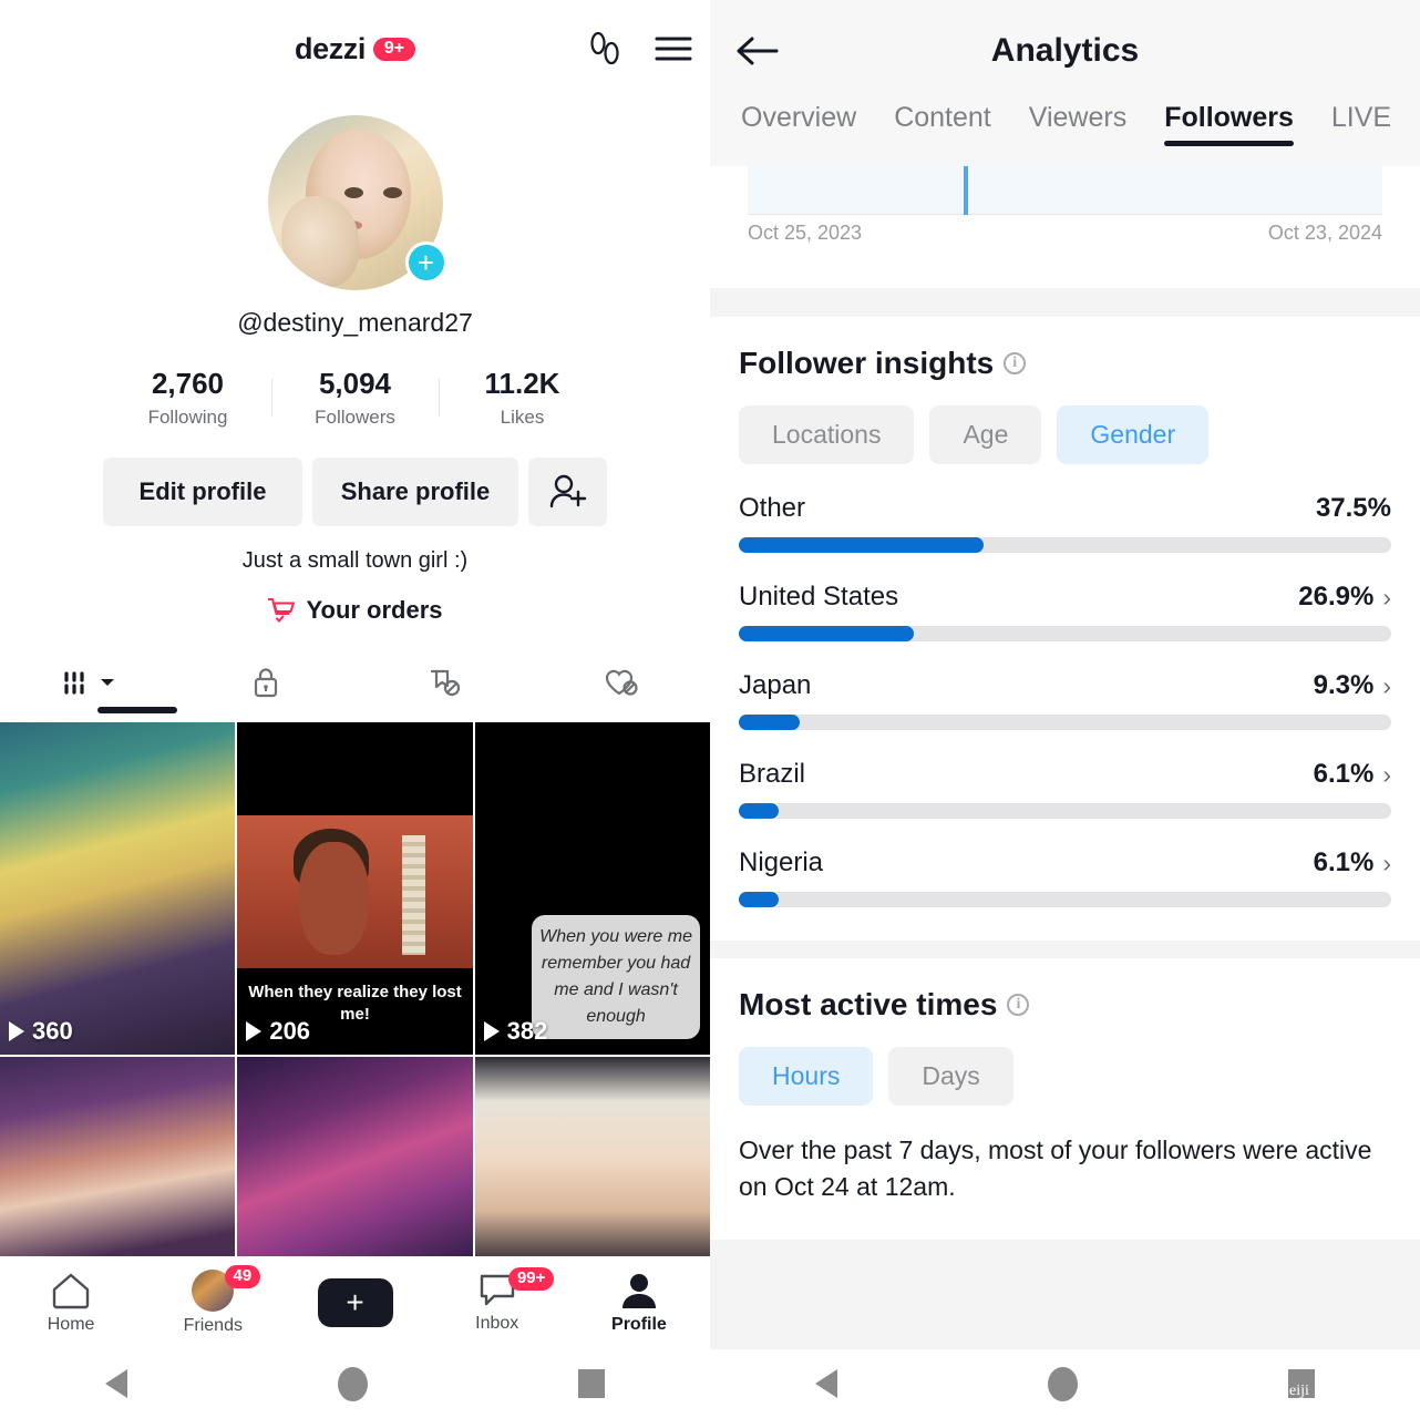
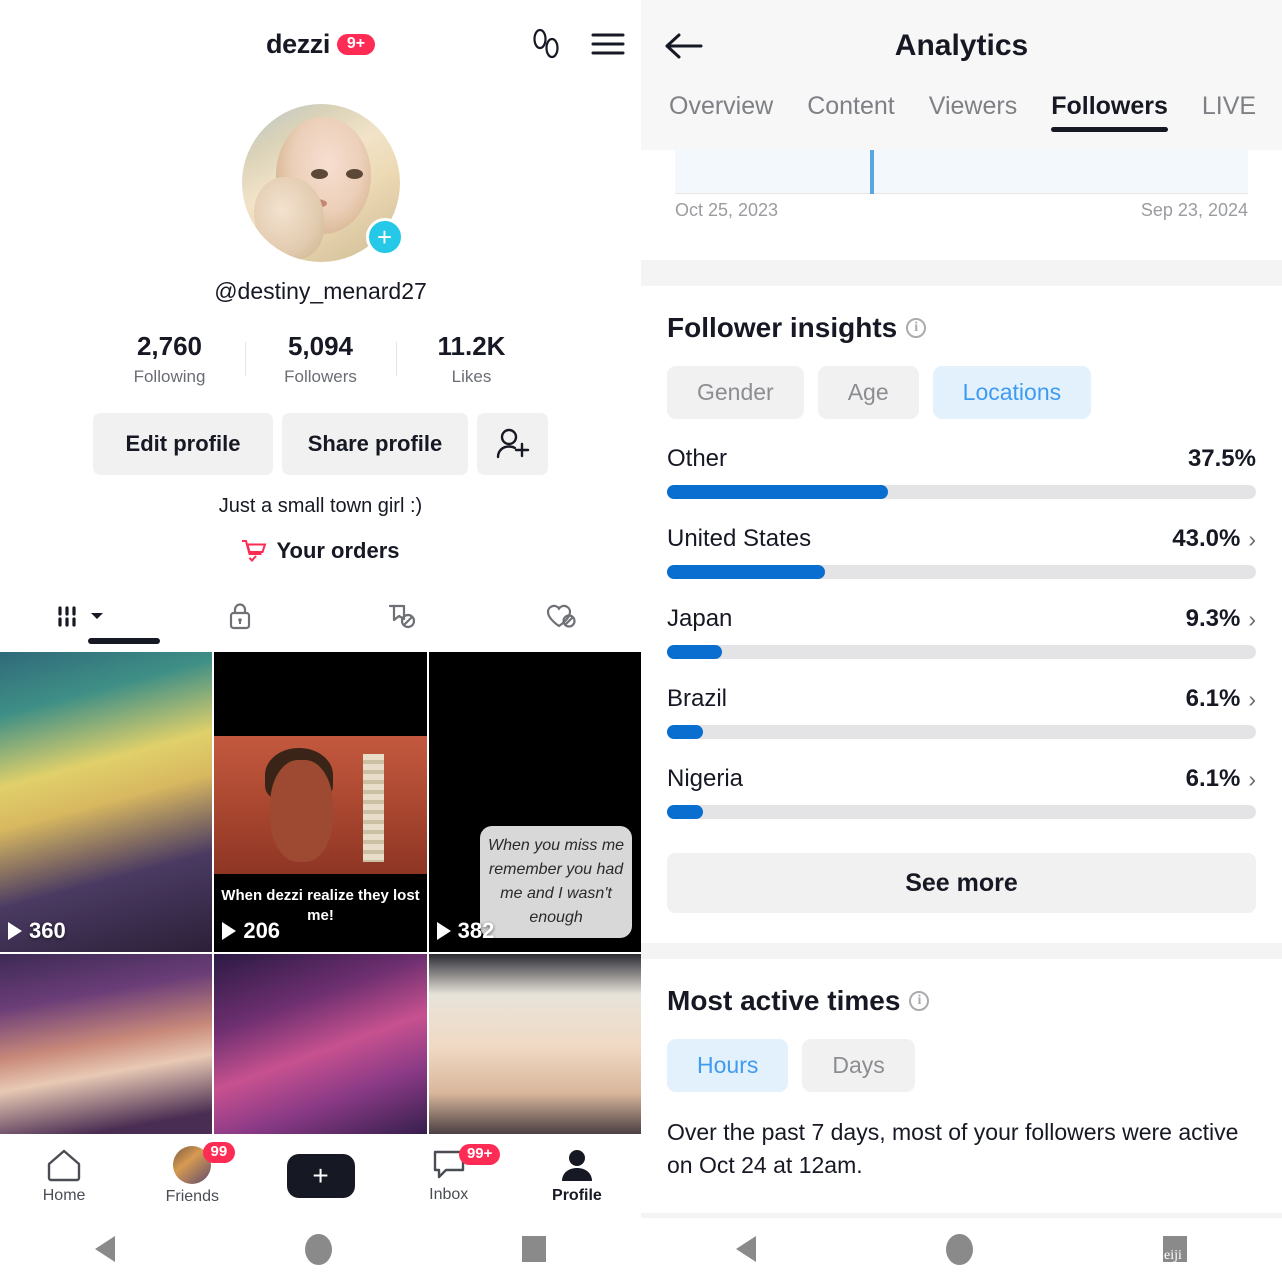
  dezzi
  9+
  +
  @destiny_menard27
  2,760
  Following
  5,094
  Followers
  11.2K
  Likes
  Edit profile
  Share profile
  Just a small town girl :)
  Your orders
  360
- When they realize they lost me!
+ When dezzi realize they lost me!
  206
- When you were me remember you had me and I wasn't enough
+ When you miss me remember you had me and I wasn't enough
  382
  Home
- 49
+ 99
  Friends
  +
  99+
  Inbox
  Profile
  Analytics
  Overview
  Content
  Viewers
  Followers
  LIVE
  Oct 25, 2023
- Oct 23, 2024
+ Sep 23, 2024
  Follower insights
  i
- Locations
+ Gender
  Age
- Gender
+ Locations
  Other
  37.5%
  United States
- 26.9%
+ 43.0%
  ›
  Japan
  9.3%
  ›
  Brazil
  6.1%
  ›
  Nigeria
  6.1%
  ›
+ See more
  Most active times
  i
  Hours
  Days
  Over the past 7 days, most of your followers were active on Oct 24 at 12am.
  eiji
